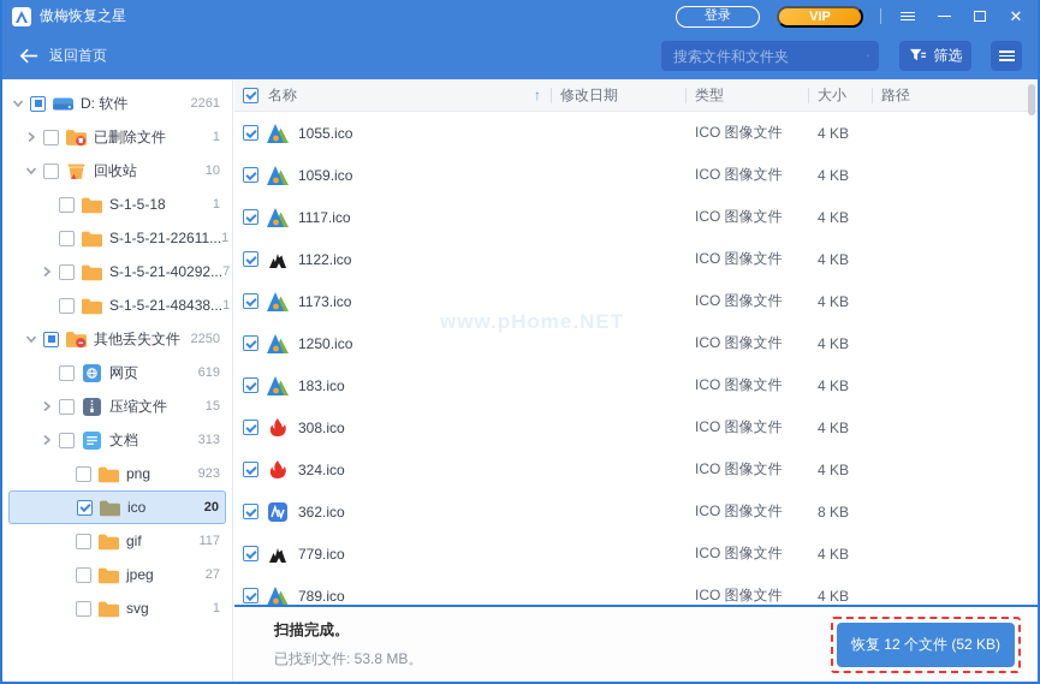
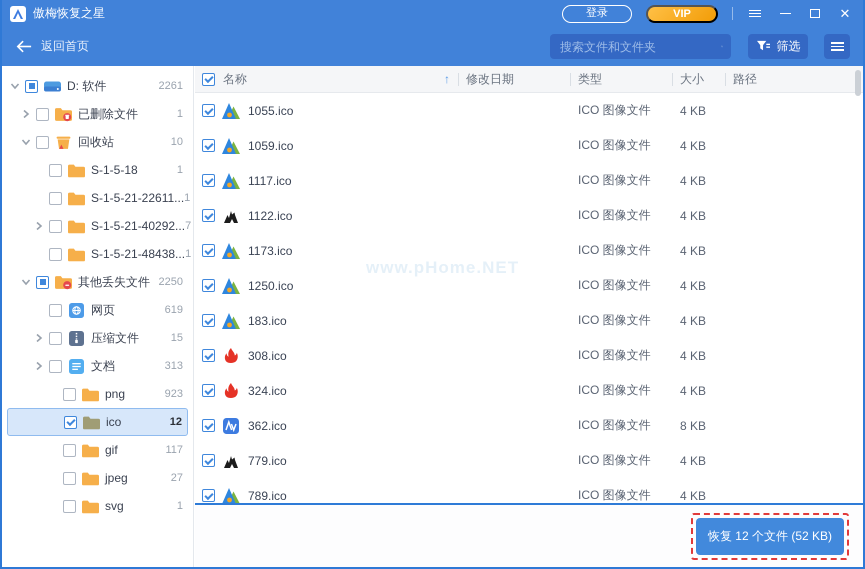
  傲梅恢复之星
  登录
  VIP
  ✕
  返回首页
  搜索文件和文件夹
  筛选
  D: 软件
  2261
  已删除文件
  1
  回收站
  10
  S-1-5-18
  1
  S-1-5-21-22611...
  1
  S-1-5-21-40292...
  7
  S-1-5-21-48438...
  1
  其他丢失文件
  2250
  网页
  619
  压缩文件
  15
  文档
  313
  png
  923
  ico
- 20
+ 12
  gif
  117
  jpeg
  27
  svg
  1
  名称
  ↑
  修改日期
  类型
  大小
  路径
  1055.ico
  ICO 图像文件
  4 KB
  1059.ico
  ICO 图像文件
  4 KB
  1117.ico
  ICO 图像文件
  4 KB
  1122.ico
  ICO 图像文件
  4 KB
  1173.ico
  ICO 图像文件
  4 KB
  1250.ico
  ICO 图像文件
  4 KB
  183.ico
  ICO 图像文件
  4 KB
  308.ico
  ICO 图像文件
  4 KB
  324.ico
  ICO 图像文件
  4 KB
  362.ico
  ICO 图像文件
  8 KB
  779.ico
  ICO 图像文件
  4 KB
  789.ico
  ICO 图像文件
  4 KB
  www.pHome.NET
- 扫描完成。
- 已找到文件: 53.8 MB。
  恢复 12 个文件 (52 KB)
